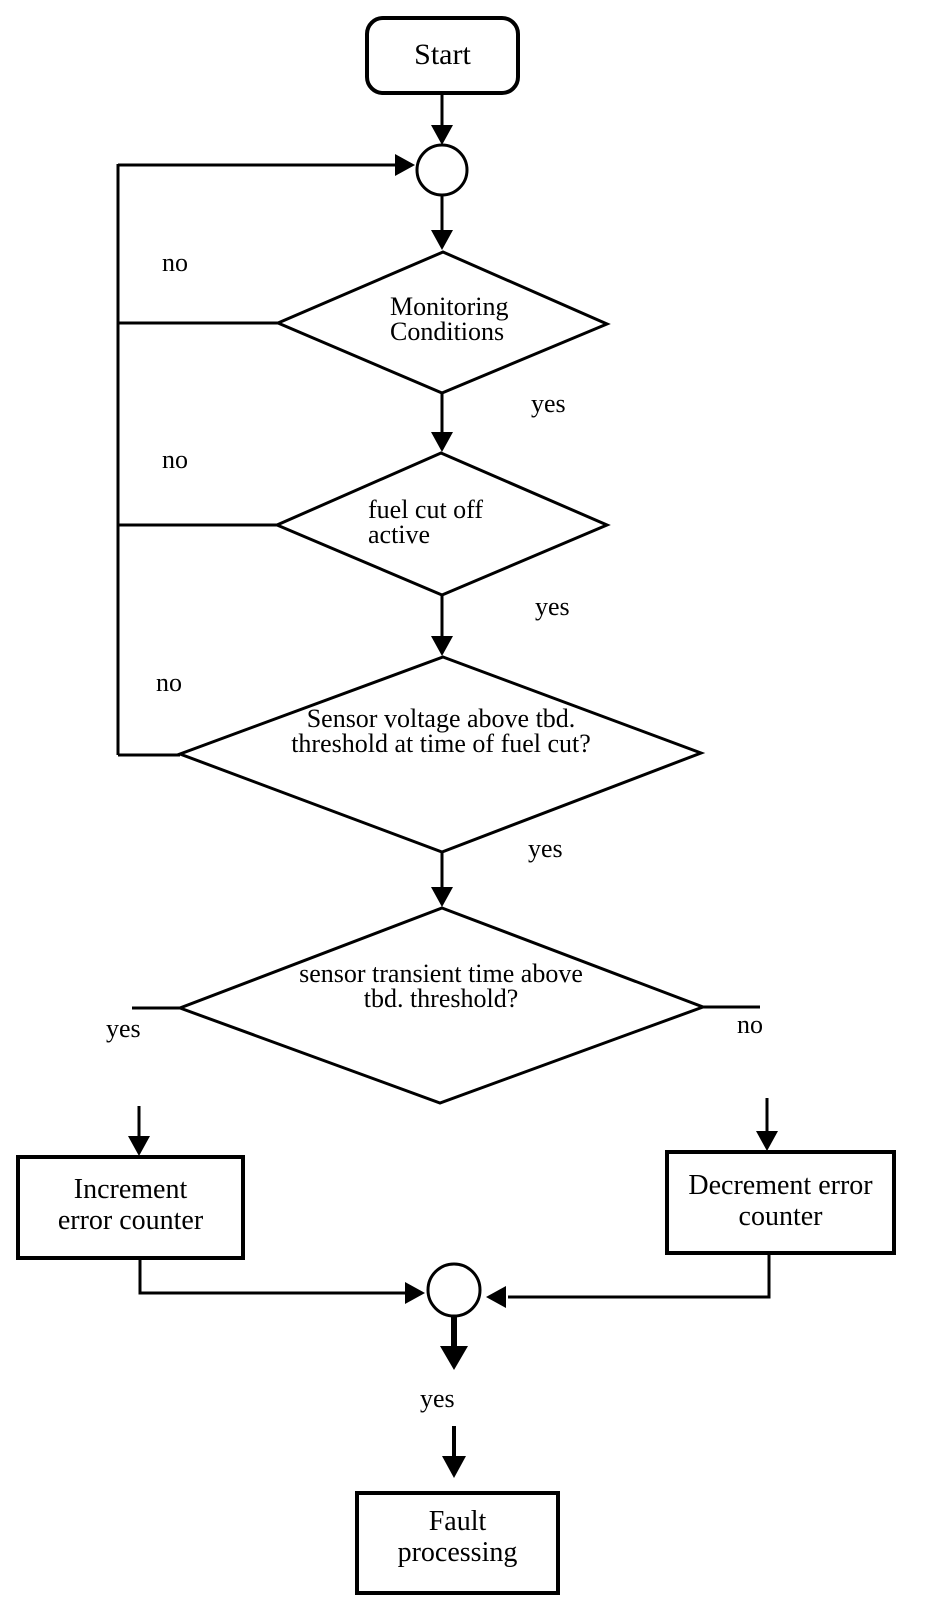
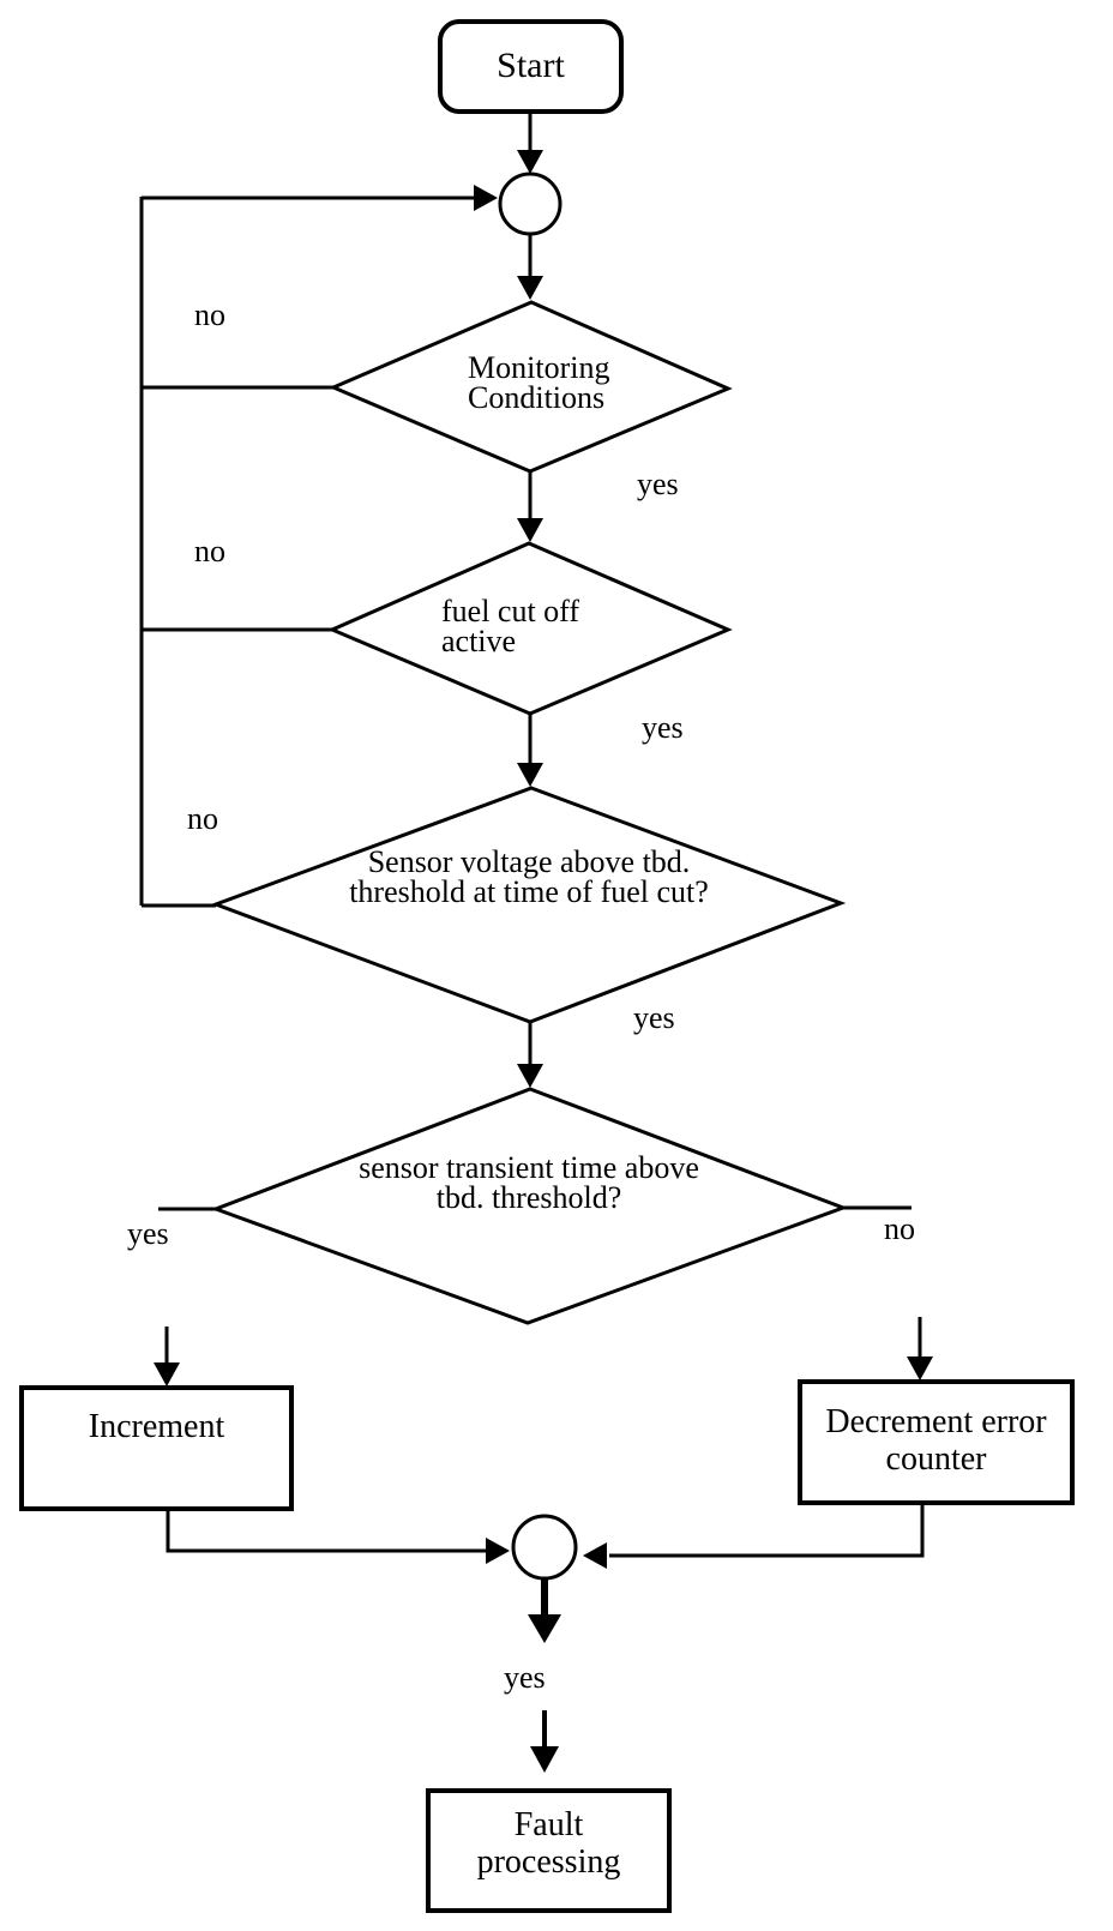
  Start
  Monitoring
  Conditions
  fuel cut off
  active
  Sensor voltage above tbd.
  threshold at time of fuel cut?
  sensor transient time above
  tbd. threshold?
  Increment
- error counter
  Decrement error
  counter
  Fault
  processing
  no
  yes
  no
  yes
  no
  yes
  yes
  no
  yes
